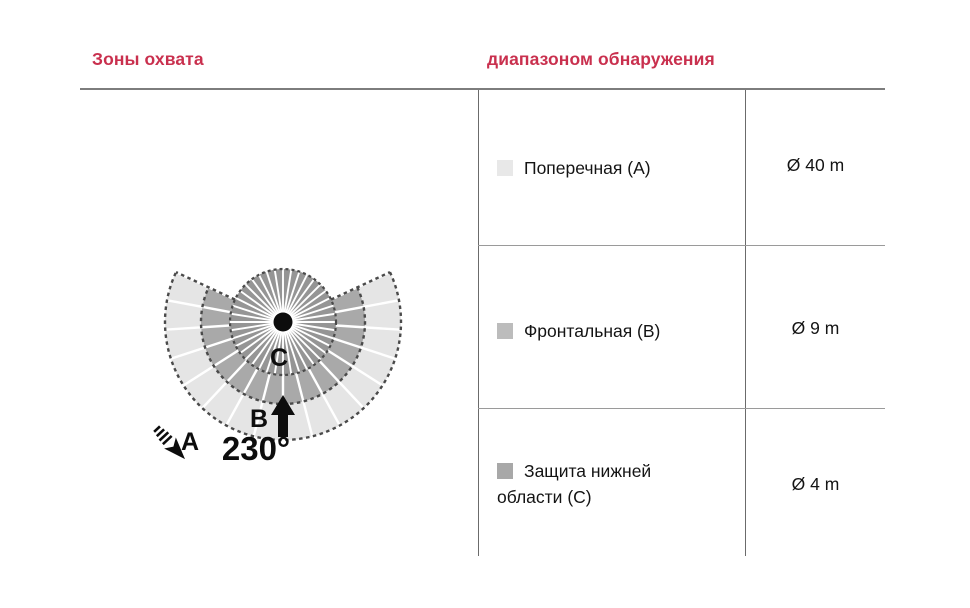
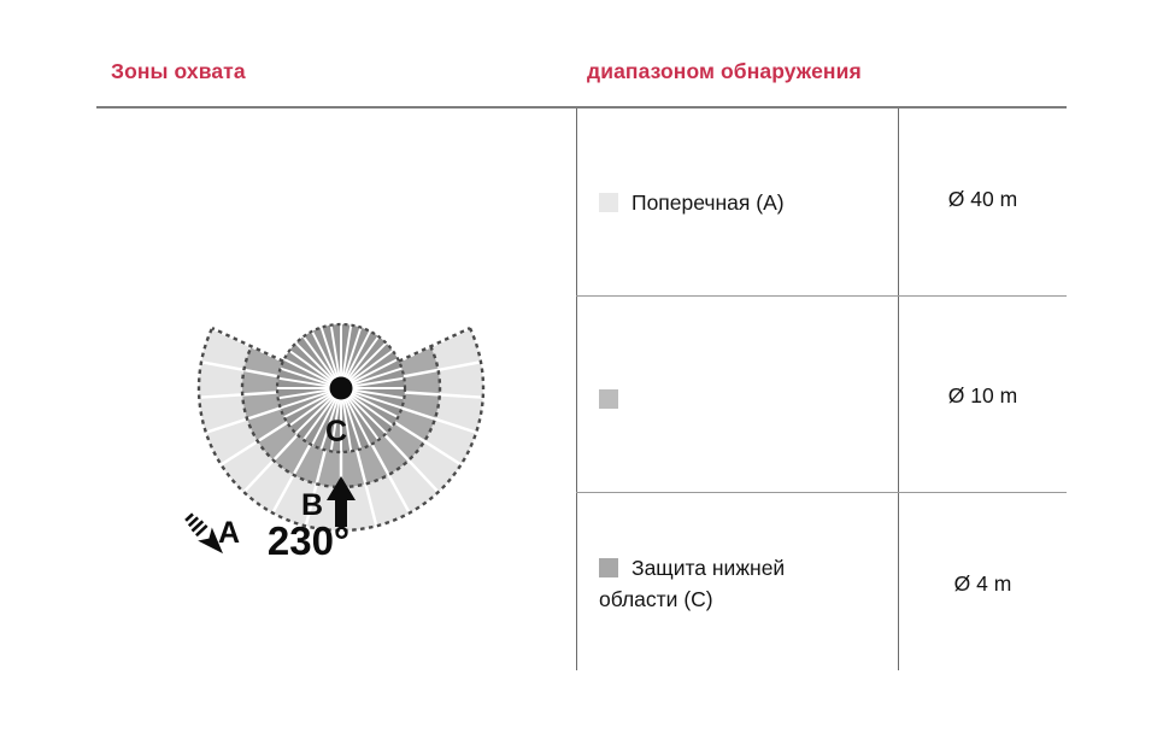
  Зоны охвата
  диапазоном обнаружения
  Поперечная (A)
  Ø 40 m
- Фронтальная (B)
- Ø 9 m
+ Ø 10 m
  Защита нижней
  области (C)
  Ø 4 m
  C
  B
  A
  230°
